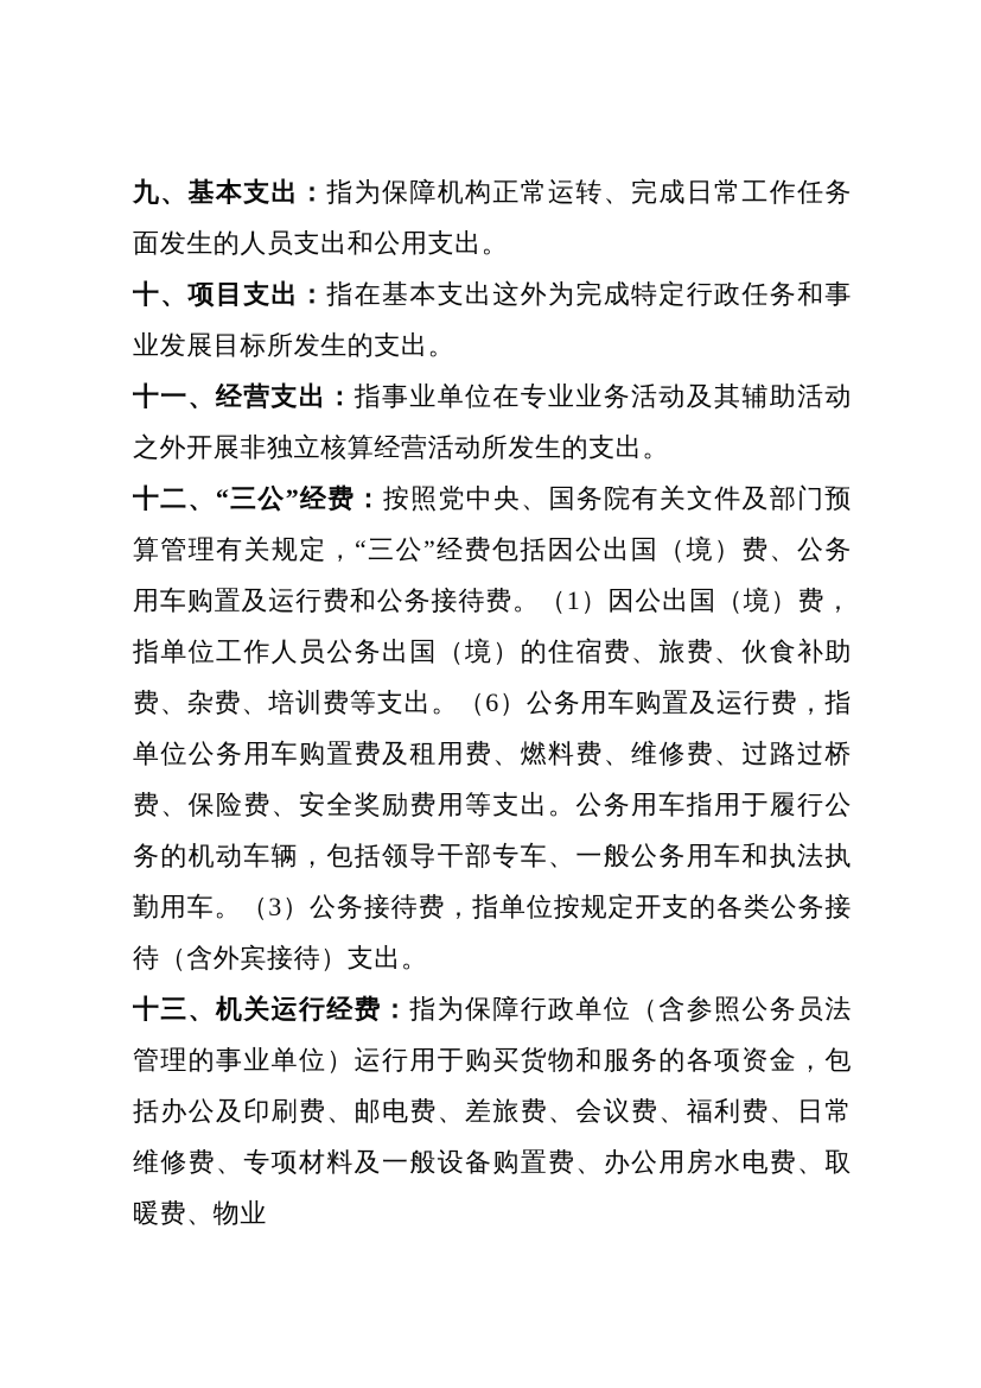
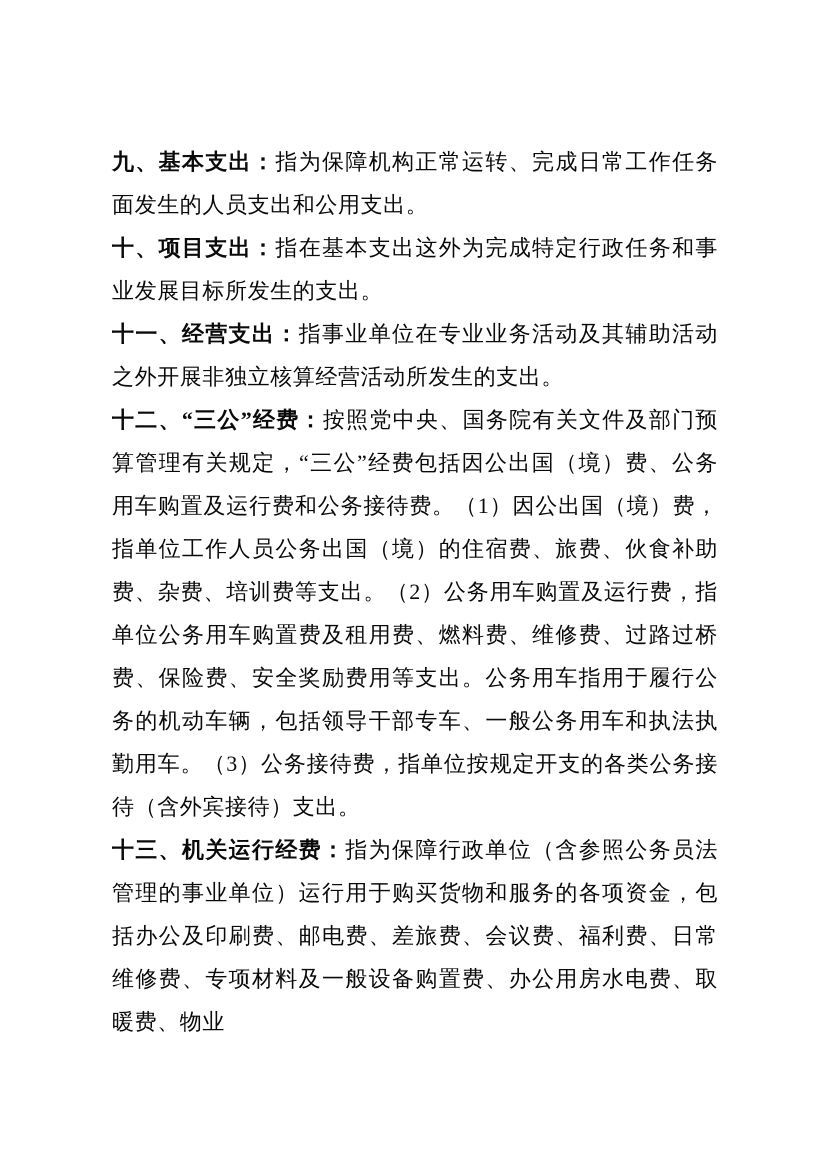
  九、基本支出：指为保障机构正常运转、完成日常工作任务面发生的人员支出和公用支出。
  十、项目支出：指在基本支出这外为完成特定行政任务和事业发展目标所发生的支出。
  十一、经营支出：指事业单位在专业业务活动及其辅助活动之外开展非独立核算经营活动所发生的支出。
- 十二、“三公”经费：按照党中央、国务院有关文件及部门预算管理有关规定，“三公”经费包括因公出国（境）费、公务用车购置及运行费和公务接待费。（1）因公出国（境）费，指单位工作人员公务出国（境）的住宿费、旅费、伙食补助费、杂费、培训费等支出。（6）公务用车购置及运行费，指单位公务用车购置费及租用费、燃料费、维修费、过路过桥费、保险费、安全奖励费用等支出。公务用车指用于履行公务的机动车辆，包括领导干部专车、一般公务用车和执法执勤用车。（3）公务接待费，指单位按规定开支的各类公务接待（含外宾接待）支出。
+ 十二、“三公”经费：按照党中央、国务院有关文件及部门预算管理有关规定，“三公”经费包括因公出国（境）费、公务用车购置及运行费和公务接待费。（1）因公出国（境）费，指单位工作人员公务出国（境）的住宿费、旅费、伙食补助费、杂费、培训费等支出。（2）公务用车购置及运行费，指单位公务用车购置费及租用费、燃料费、维修费、过路过桥费、保险费、安全奖励费用等支出。公务用车指用于履行公务的机动车辆，包括领导干部专车、一般公务用车和执法执勤用车。（3）公务接待费，指单位按规定开支的各类公务接待（含外宾接待）支出。
  十三、机关运行经费：指为保障行政单位（含参照公务员法管理的事业单位）运行用于购买货物和服务的各项资金，包括办公及印刷费、邮电费、差旅费、会议费、福利费、日常维修费、专项材料及一般设备购置费、办公用房水电费、取暖费、物业
